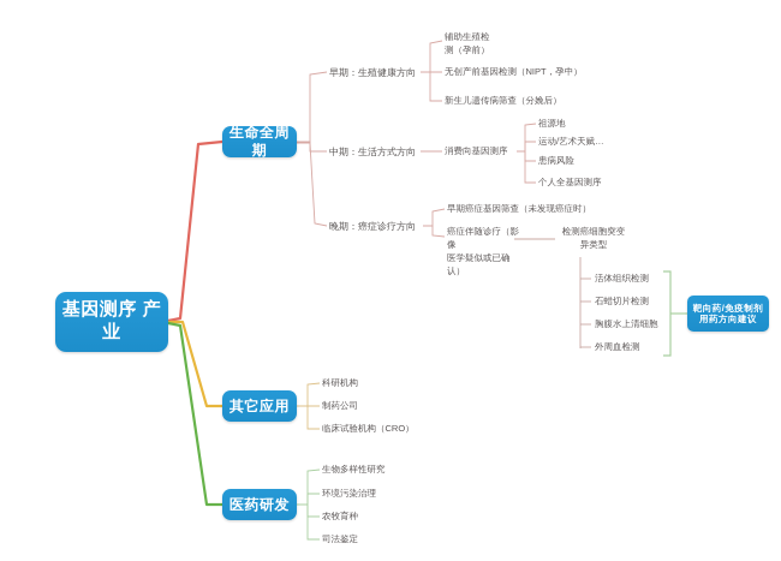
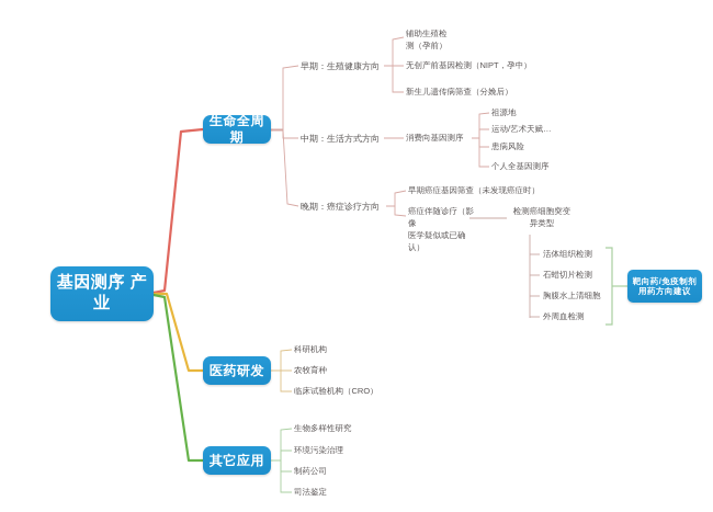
  基因测序 产业
  生命全周期
  早期：生殖健康方向
  中期：生活方式方向
  晚期：癌症诊疗方向
  辅助生殖检
  测（孕前）
  无创产前基因检测（NIPT，孕中）
  新生儿遗传病筛查（分娩后）
  消费向基因测序
  祖源地
  运动/艺术天赋…
  患病风险
  个人全基因测序
  早期癌症基因筛查（未发现癌症时）
  癌症伴随诊疗（影像
  医学疑似或已确认）
  检测癌细胞突变
  异类型
  活体组织检测
  石蜡切片检测
  胸腹水上清细胞
  外周血检测
  靶向药/免疫制剂 用药方向建议
- 其它应用
+ 医药研发
  科研机构
- 制药公司
+ 农牧育种
  临床试验机构（CRO）
- 医药研发
+ 其它应用
  生物多样性研究
  环境污染治理
- 农牧育种
+ 制药公司
  司法鉴定
